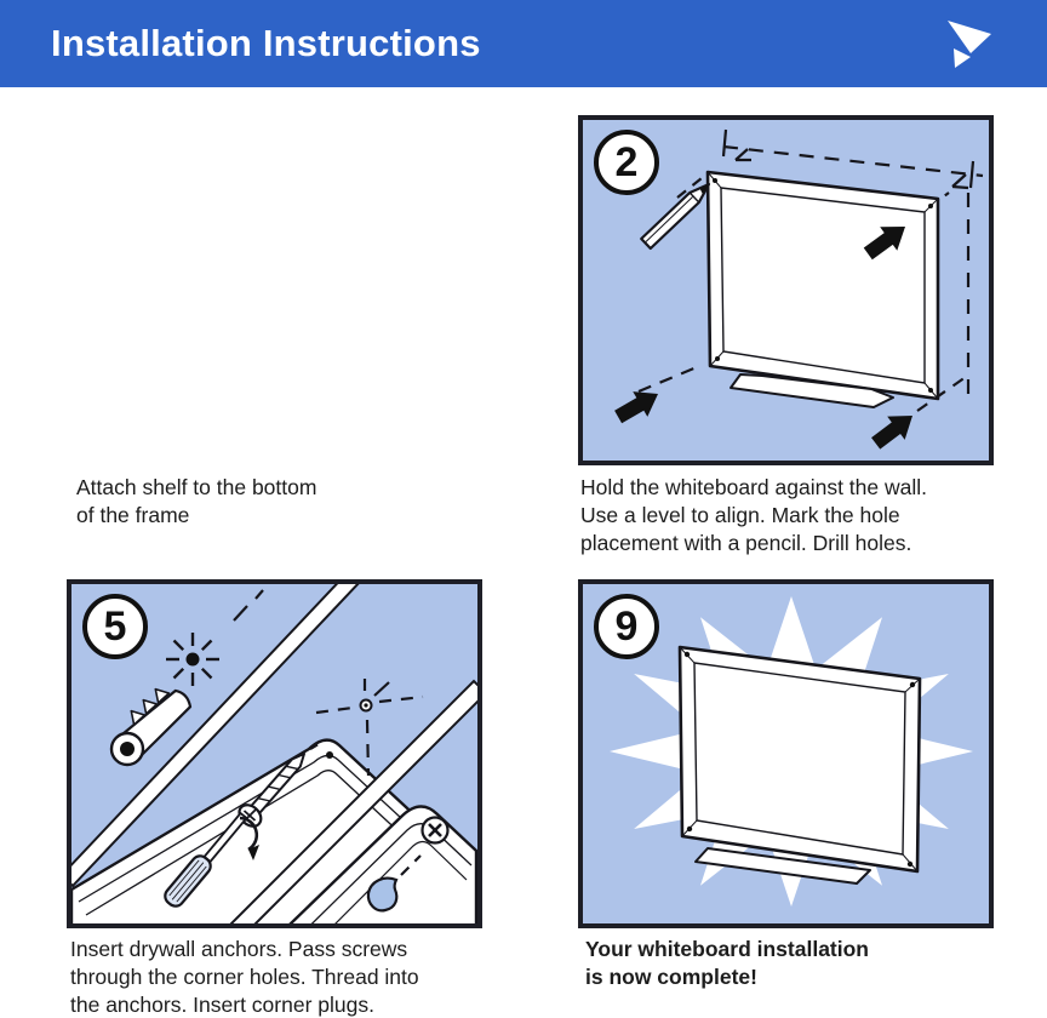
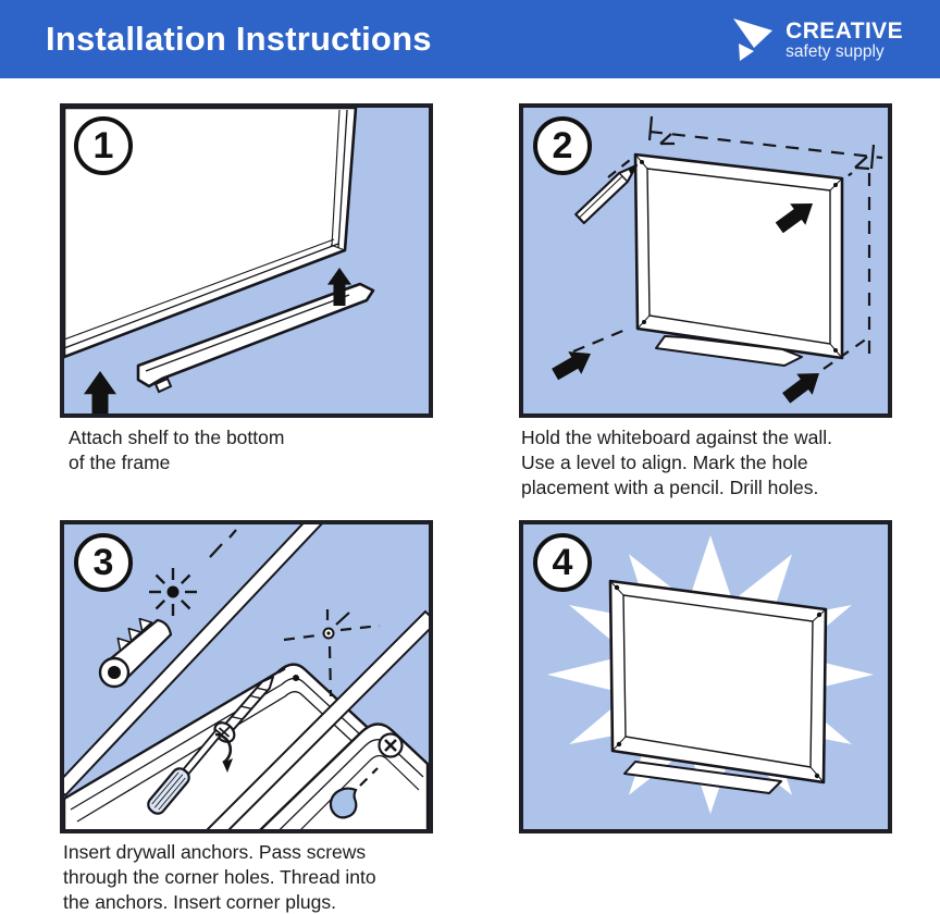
  Installation Instructions
+ CREATIVE
+ safety supply
+ 1
  2
- 5
+ 3
- 9
+ 4
  Attach shelf to the bottom
  of the frame
  Hold the whiteboard against the wall.
  Use a level to align. Mark the hole
  placement with a pencil. Drill holes.
  Insert drywall anchors. Pass screws
  through the corner holes. Thread into
  the anchors. Insert corner plugs.
- Your whiteboard installation
- is now complete!
